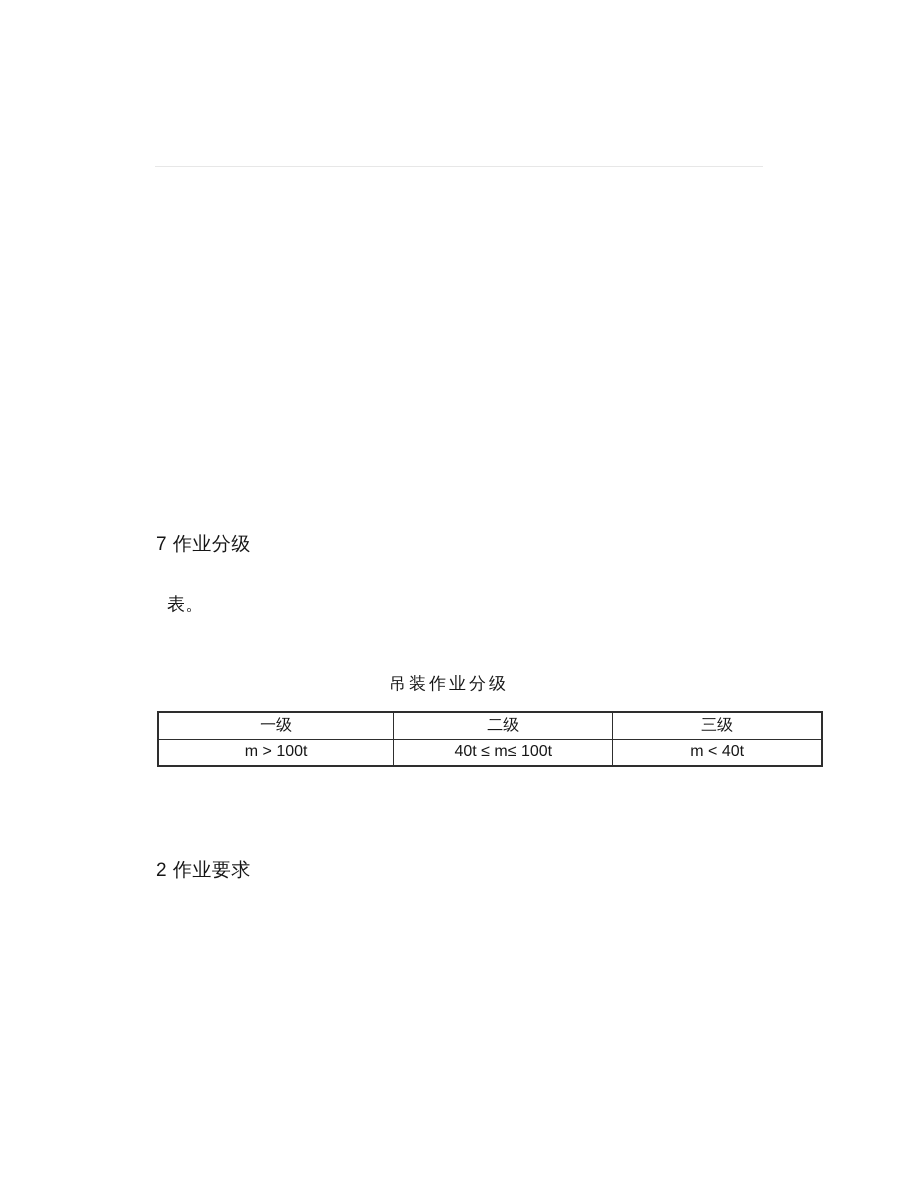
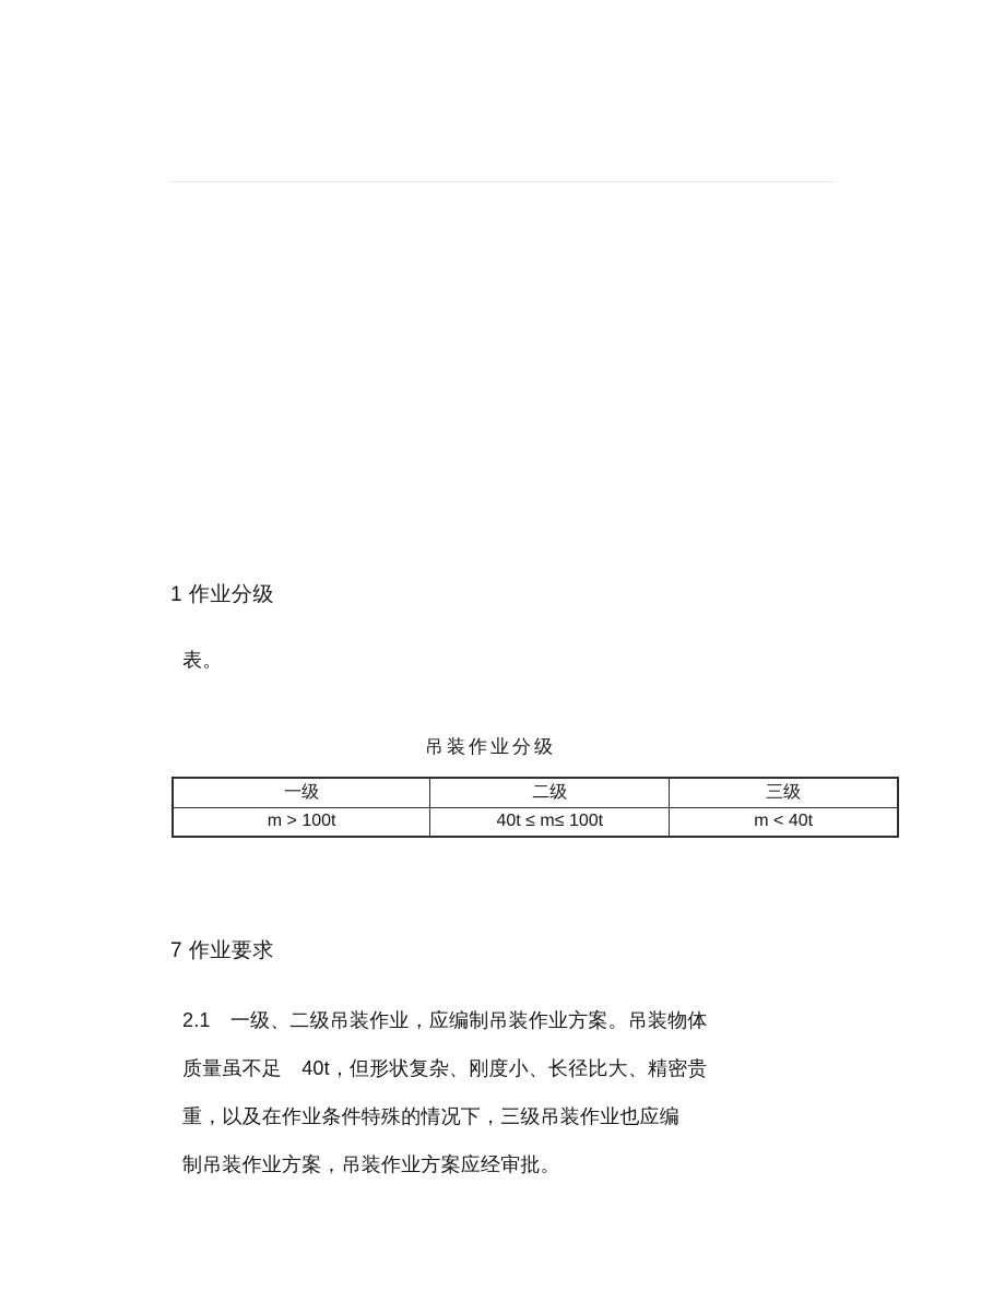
- 7 作业分级
+ 1 作业分级
  表。
  吊装作业分级
  一级	二级	三级
  m > 100t	40t ≤ m≤ 100t	m < 40t
- 2 作业要求
+ 7 作业要求
+ 2.1 一级、二级吊装作业，应编制吊装作业方案。吊装物体
+ 质量虽不足 40t，但形状复杂、刚度小、长径比大、精密贵
+ 重，以及在作业条件特殊的情况下，三级吊装作业也应编
+ 制吊装作业方案，吊装作业方案应经审批。
